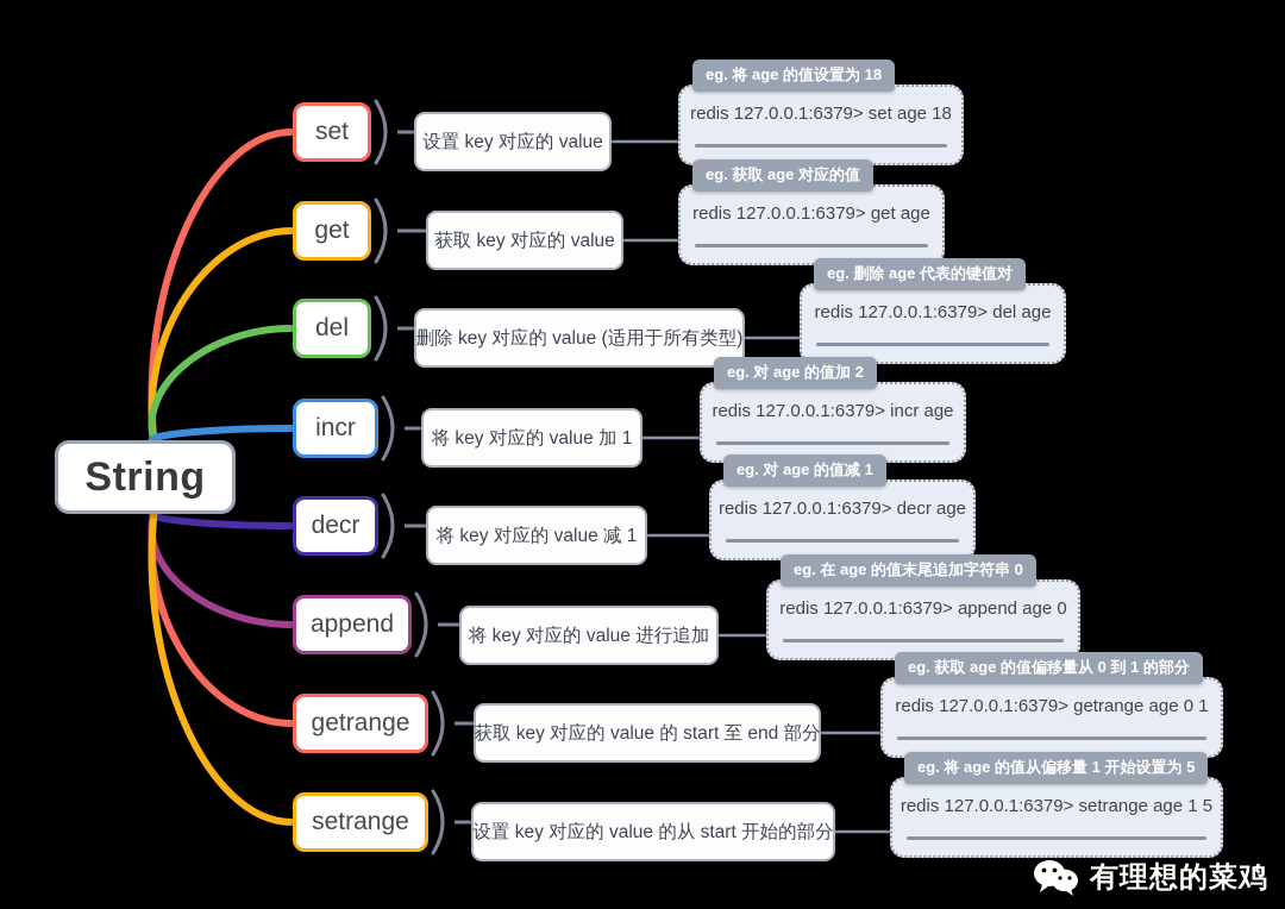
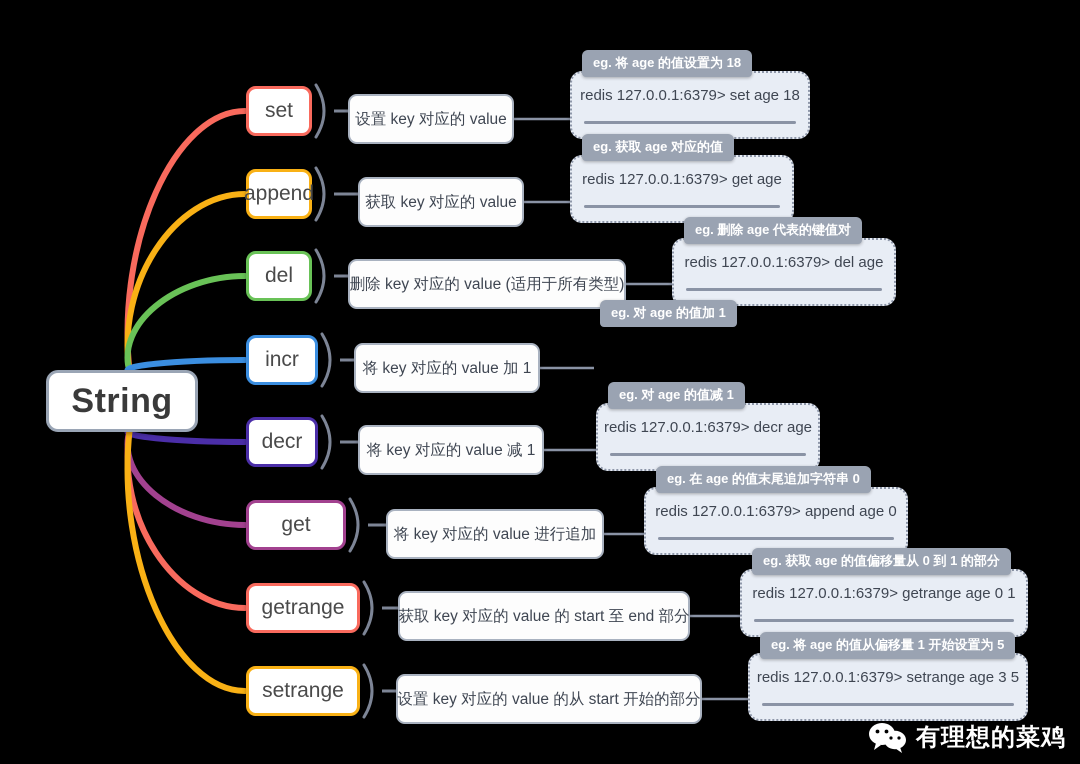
  String
  set
  设置 key 对应的 value
  redis 127.0.0.1:6379> set age 18
  eg. 将 age 的值设置为 18
- get
+ append
  获取 key 对应的 value
  redis 127.0.0.1:6379> get age
  eg. 获取 age 对应的值
  del
  删除 key 对应的 value (适用于所有类型)
  redis 127.0.0.1:6379> del age
  eg. 删除 age 代表的键值对
  incr
  将 key 对应的 value 加 1
- redis 127.0.0.1:6379> incr age
- eg. 对 age 的值加 2
+ eg. 对 age 的值加 1
  decr
  将 key 对应的 value 减 1
  redis 127.0.0.1:6379> decr age
  eg. 对 age 的值减 1
- append
+ get
  将 key 对应的 value 进行追加
  redis 127.0.0.1:6379> append age 0
  eg. 在 age 的值末尾追加字符串 0
  getrange
  获取 key 对应的 value 的 start 至 end 部分
  redis 127.0.0.1:6379> getrange age 0 1
  eg. 获取 age 的值偏移量从 0 到 1 的部分
  setrange
  设置 key 对应的 value 的从 start 开始的部分
- redis 127.0.0.1:6379> setrange age 1 5
+ redis 127.0.0.1:6379> setrange age 3 5
  eg. 将 age 的值从偏移量 1 开始设置为 5
  有理想的菜鸡
